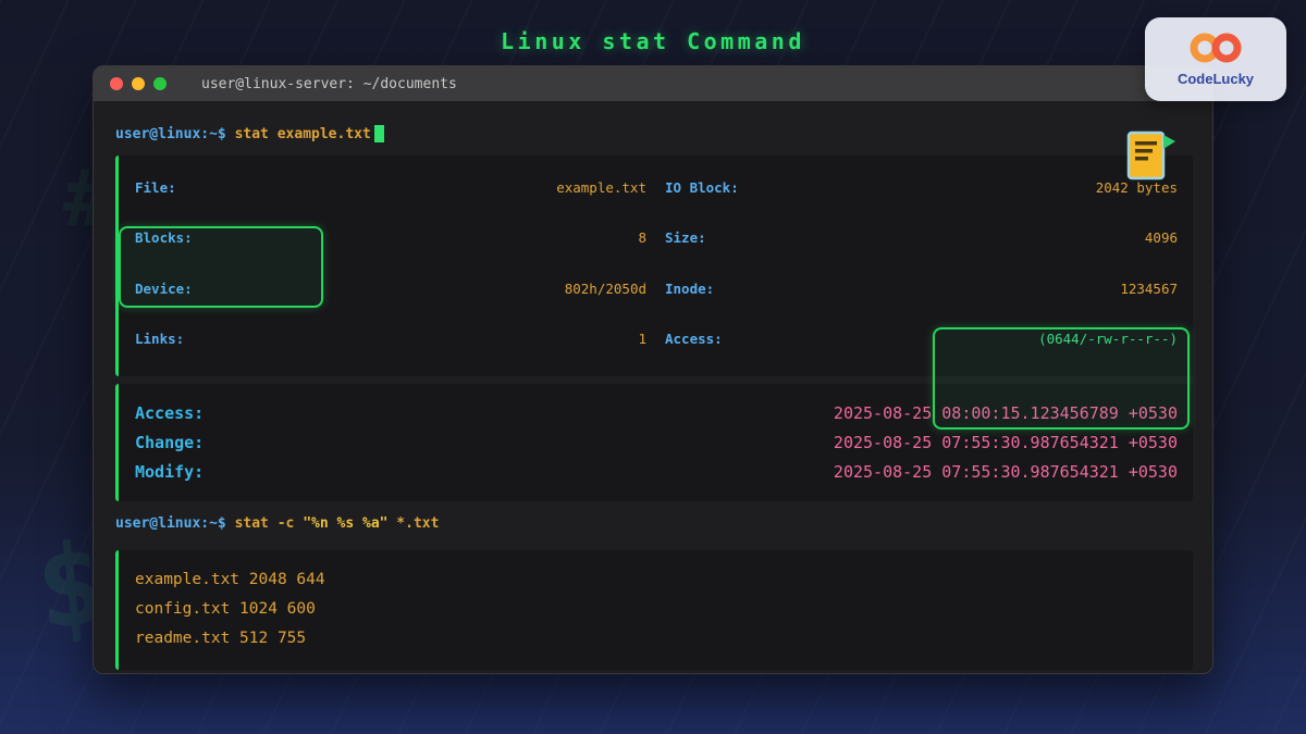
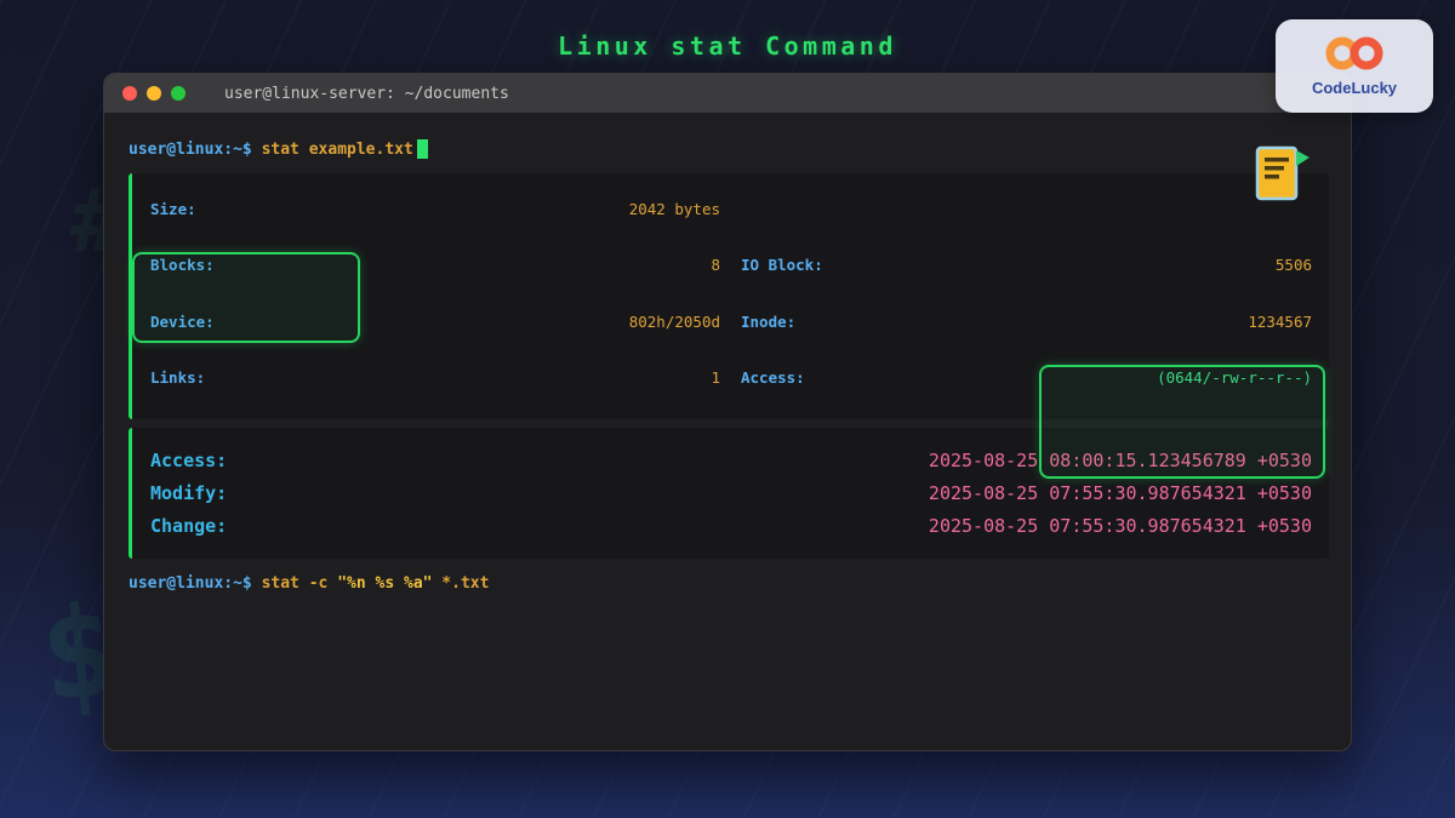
  #
  Linux stat Command
  user@linux-server: ~/documents
  user@linux:~$ stat example.txt
- File:
- example.txt
- IO Block:
+ Size:
  2042 bytes
  Blocks:
  8
- Size:
+ IO Block:
- 4096
+ 5506
  Device:
  802h/2050d
  Inode:
  1234567
  Links:
  1
  Access:
  (0644/-rw-r--r--)
  Access:
  2025-08-25 08:00:15.123456789 +0530
- Change:
+ Modify:
  2025-08-25 07:55:30.987654321 +0530
- Modify:
+ Change:
  2025-08-25 07:55:30.987654321 +0530
  user@linux:~$ stat -c "%n %s %a" *.txt
- example.txt 2048 644
- config.txt 1024 600
- readme.txt 512 755
  CodeLucky
